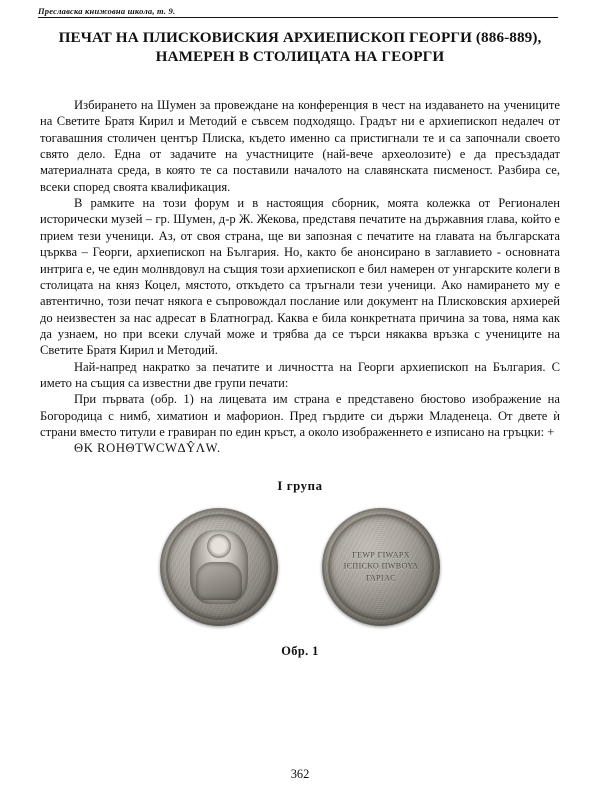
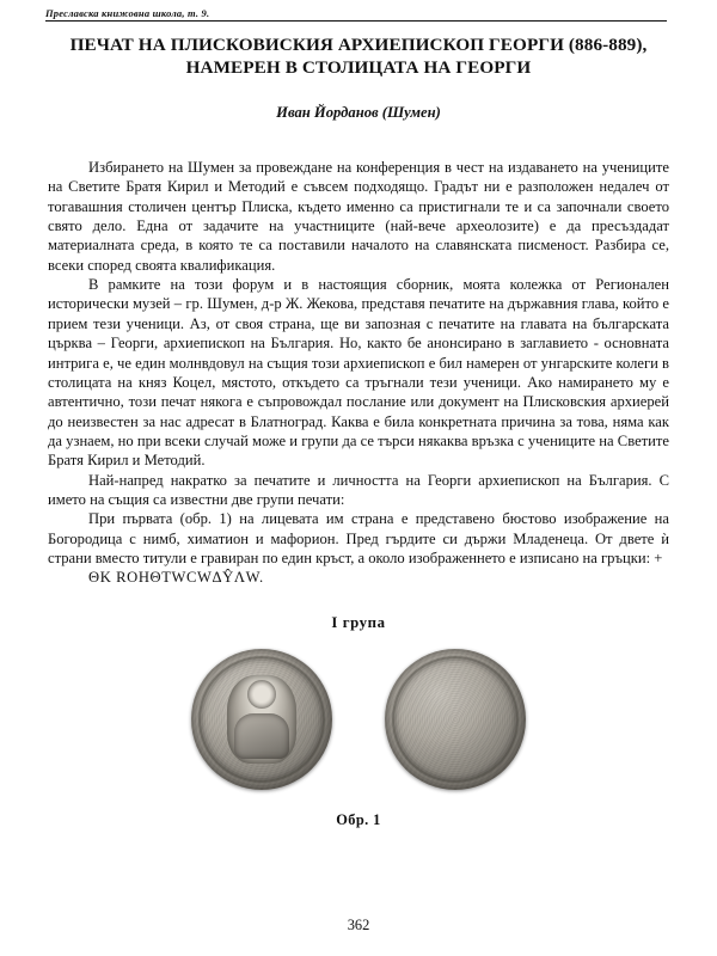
  Преславска книжовна школа, т. 9.
  ПЕЧАТ НА ПЛИСКОВИСКИЯ АРХИЕПИСКОП ГЕОРГИ (886-889),
  НАМЕРЕН В СТОЛИЦАТА НА ГЕОРГИ
+ Иван Йорданов (Шумен)
- Избирането на Шумен за провеждане на конференция в чест на издаването на учениците на Светите Братя Кирил и Методий е съвсем подходящо. Градът ни е архиепископ недалеч от тогавашния столичен център Плиска, където именно са пристигнали те и са започнали своето свято дело. Една от задачите на участниците (най-вече археолозите) е да пресъздадат материалната среда, в която те са поставили началото на славянската писменост. Разбира се, всеки според своята квалификация.
+ Избирането на Шумен за провеждане на конференция в чест на издаването на учениците на Светите Братя Кирил и Методий е съвсем подходящо. Градът ни е разположен недалеч от тогавашния столичен център Плиска, където именно са пристигнали те и са започнали своето свято дело. Една от задачите на участниците (най-вече археолозите) е да пресъздадат материалната среда, в която те са поставили началото на славянската писменост. Разбира се, всеки според своята квалификация.
- В рамките на този форум и в настоящия сборник, моята колежка от Регионален исторически музей – гр. Шумен, д-р Ж. Жекова, представя печатите на държавния глава, който е прием тези ученици. Аз, от своя страна, ще ви запозная с печатите на главата на българската църква – Георги, архиепископ на България. Но, както бе анонсирано в заглавието - основната интрига е, че един молнвдовул на същия този архиепископ е бил намерен от унгарските колеги в столицата на княз Коцел, мястото, откъдето са тръгнали тези ученици. Ако намирането му е автентично, този печат някога е съпровождал послание или документ на Плисковския архиерей до неизвестен за нас адресат в Блатноград. Каква е била конкретната причина за това, няма как да узнаем, но при всеки случай може и трябва да се търси някаква връзка с учениците на Светите Братя Кирил и Методий.
+ В рамките на този форум и в настоящия сборник, моята колежка от Регионален исторически музей – гр. Шумен, д-р Ж. Жекова, представя печатите на държавния глава, който е прием тези ученици. Аз, от своя страна, ще ви запозная с печатите на главата на българската църква – Георги, архиепископ на България. Но, както бе анонсирано в заглавието - основната интрига е, че един молнвдовул на същия този архиепископ е бил намерен от унгарските колеги в столицата на княз Коцел, мястото, откъдето са тръгнали тези ученици. Ако намирането му е автентично, този печат някога е съпровождал послание или документ на Плисковския архиерей до неизвестен за нас адресат в Блатноград. Каква е била конкретната причина за това, няма как да узнаем, но при всеки случай може и групи да се търси някаква връзка с учениците на Светите Братя Кирил и Методий.
  Най-напред накратко за печатите и личността на Георги архиепископ на България. С името на същия са известни две групи печати:
  При първата (обр. 1) на лицевата им страна е представено бюстово изображение на Богородица с нимб, химатион и мафорион. Пред гърдите си държи Младенеца. От двете ѝ страни вместо титули е гравиран по един кръст, а около изображеннето е изписано на гръцки: +
  ΘΚ ROHΘTWCWΔŶΛW.
  I група
- ΓΕWΡ ΓΙWAΡX ΙЄΠICΚΟ ΠWΒΟΥΛ ΓΑΡΙΑC
  Обр. 1
  362
